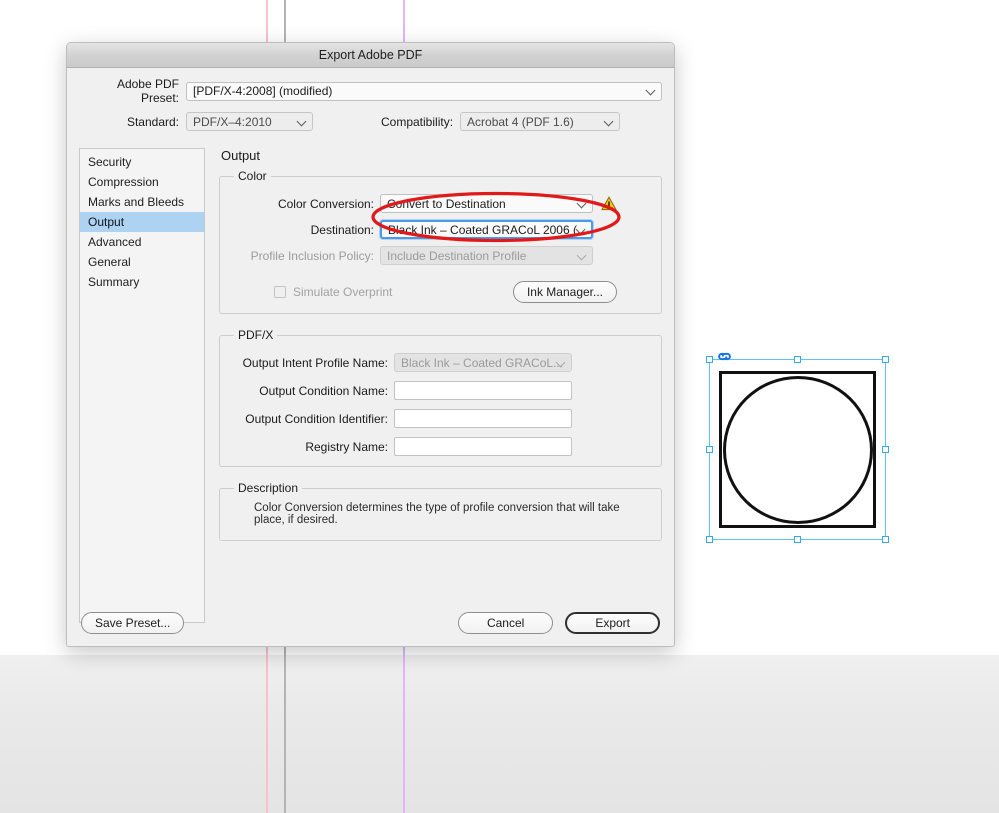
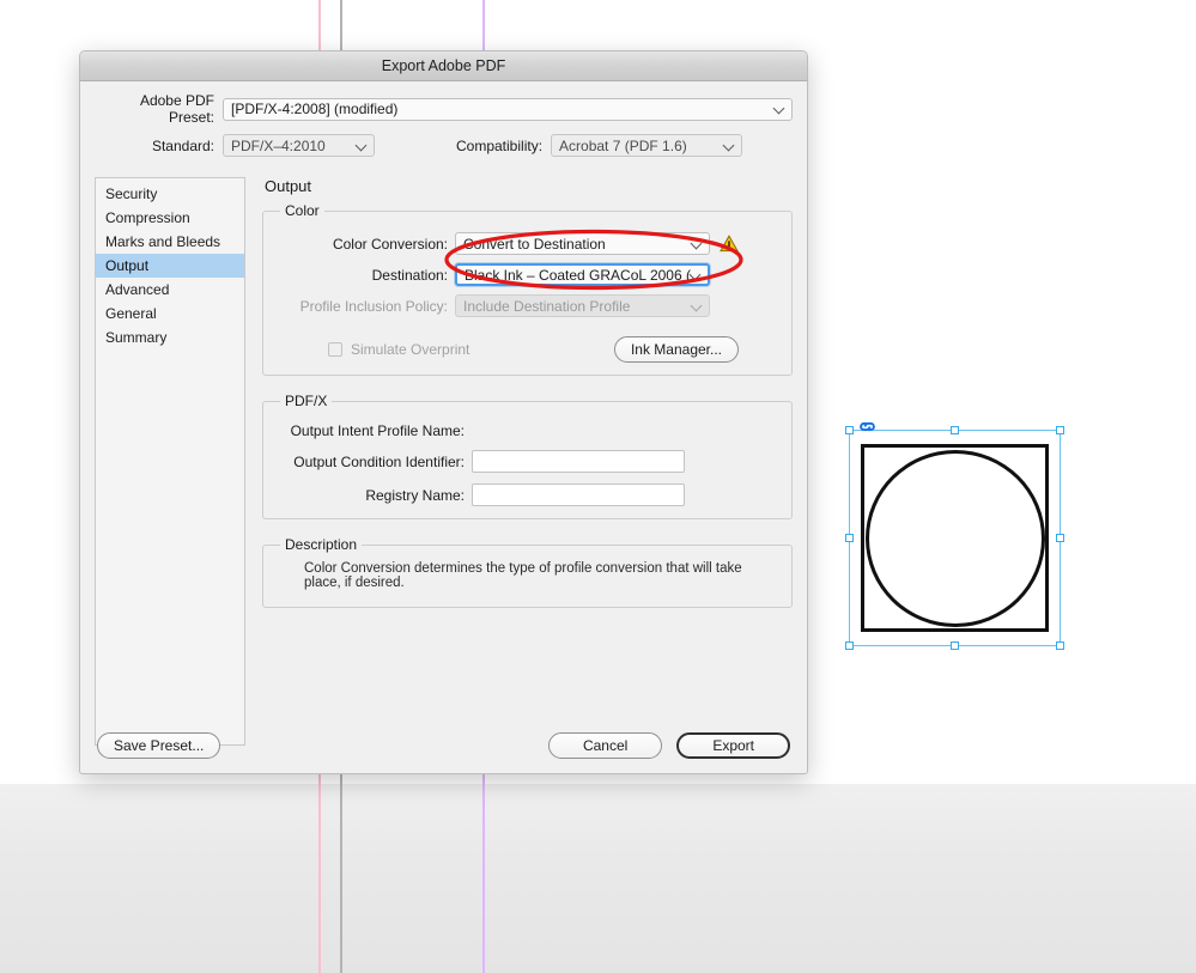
  Export Adobe PDF
  Adobe PDF Preset:
  [PDF/X-4:2008] (modified)
  Standard:
  PDF/X–4:2010
  Compatibility:
- Acrobat 4 (PDF 1.6)
+ Acrobat 7 (PDF 1.6)
  Security
  Compression
  Marks and Bleeds
  Output
  Advanced
  General
  Summary
  Output
  Color
  Color Conversion:
  nvert to Destination
  Destination:
  ack Ink – Coated GRACoL 2006 (...
  Profile Inclusion Policy:
  Include Destination Profile
  Simulate Overprint
  Ink Manager...
  PDF/X
  Output Intent Profile Name:
- Black Ink – Coated GRACoL...
- Output Condition Name:
  Output Condition Identifier:
  Registry Name:
  Description
  Color Conversion determines the type of profile conversion that will take place, if desired.
  Save Preset...
  Cancel
  Export
